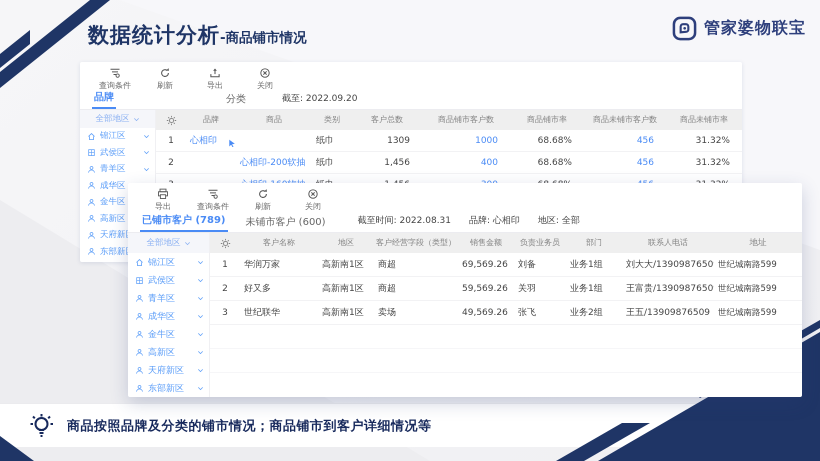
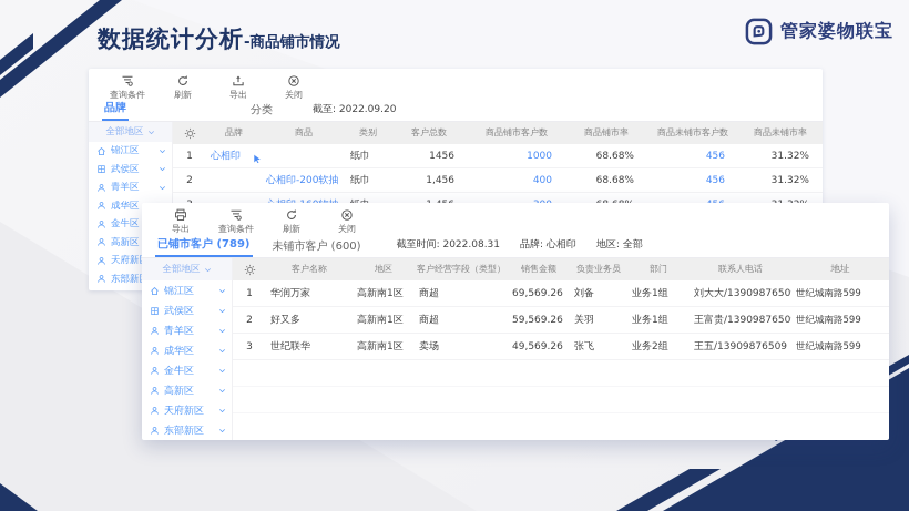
  数据统计分析
  -商品铺市情况
  管家婆物联宝
  查询条件
  刷新
  导出
  关闭
  品牌
  分类
  截至: 2022.09.20
  全部地区
  锦江区
  武侯区
  青羊区
  成华区
  金牛区
  高新区
  天府新
  东部新
  品牌
  商品
  类别
  客户总数
  商品铺市客户数
  商品铺市率
  商品未铺市客户数
  商品未铺市率
  1
  心相印
  纸巾
- 1309
+ 1456
  1000
  68.68%
  456
  31.32%
  2
  心相印-200软抽
  纸巾
  1,456
  400
  68.68%
  456
  31.32%
  导出
  查询条件
  刷新
  关闭
  已铺市客户 (789)
  未铺市客户 (600)
  截至时间: 2022.08.31
  品牌: 心相印
  地区: 全部
  全部地区
  锦江区
  武侯区
  青羊区
  成华区
  金牛区
  高新区
  天府新区
  东部新区
  客户名称
  地区
  客户经营字段（类型）
  销售金额
  负责业务员
  部门
  联系人电话
  地址
  1
  华润万家
  高新南1区
  商超
  69,569.26
  刘备
  业务1组
  刘大大/1390987650
  世纪城南路599
  2
  好又多
  高新南1区
  商超
  59,569.26
  关羽
  业务1组
  王富贵/1390987650
  世纪城南路599
  3
  世纪联华
  高新南1区
  卖场
  49,569.26
  张飞
  业务2组
  王五/13909876509
  世纪城南路599
- 商品按照品牌及分类的铺市情况；商品铺市到客户详细情况等
